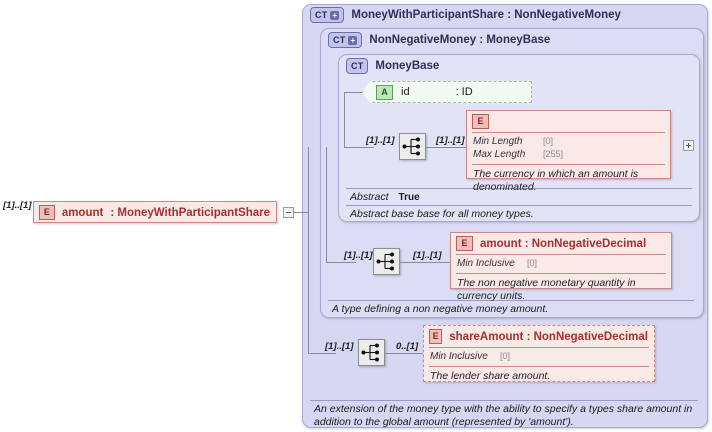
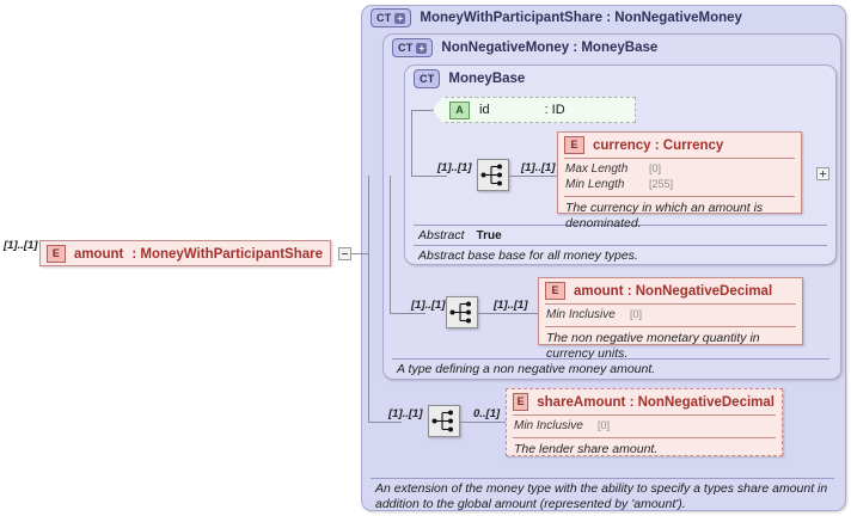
  CT
  +
  MoneyWithParticipantShare : NonNegativeMoney
  CT
  +
  NonNegativeMoney : MoneyBase
  CT
  MoneyBase
  Abstract
  True
  Abstract base base for all money types.
  A type defining a non negative money amount.
  An extension of the money type with the ability to specify a types share amount in addition to the global amount (represented by 'amount').
  [1]..[1]
  E
  amount
  : MoneyWithParticipantShare
  A
  id
  : ID
  [1]..[1]
  [1]..[1]
  E
+ currency : Currency
- Min Length
+ Max Length
  [0]
- Max Length
+ Min Length
  [255]
  The currency in which an amount is denominated.
  [1]..[1]
  [1]..[1]
  E
  amount : NonNegativeDecimal
  Min Inclusive
  [0]
  The non negative monetary quantity in currency units.
  [1]..[1]
  0..[1]
  E
  shareAmount : NonNegativeDecimal
  Min Inclusive
  [0]
  The lender share amount.
